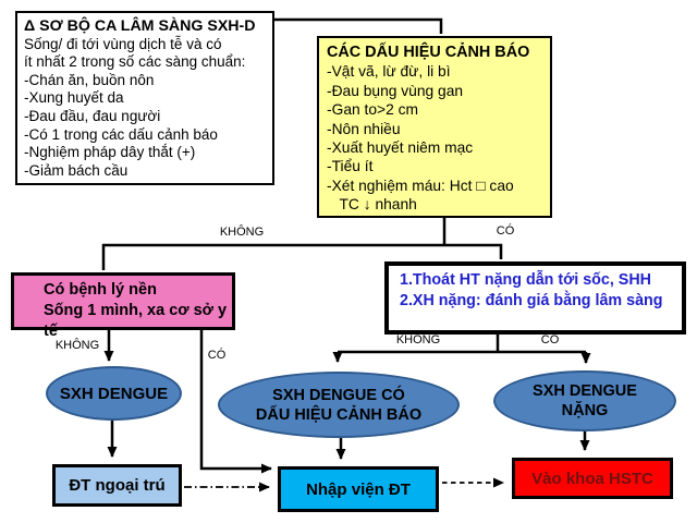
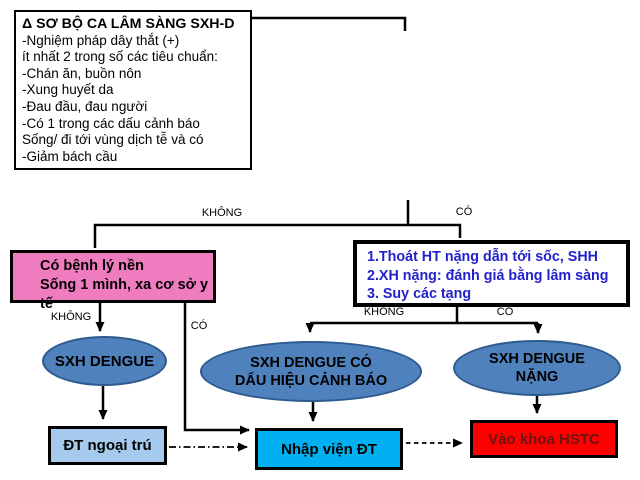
  Δ SƠ BỘ CA LÂM SÀNG SXH-D
- Sống/ đi tới vùng dịch tễ và có
+ -Nghiệm pháp dây thắt (+)
- ít nhất 2 trong số các sàng chuẩn:
+ ít nhất 2 trong số các tiêu chuẩn:
  -Chán ăn, buồn nôn
  -Xung huyết da
  -Đau đầu, đau người
  -Có 1 trong các dấu cảnh báo
- -Nghiệm pháp dây thắt (+)
+ Sống/ đi tới vùng dịch tễ và có
  -Giảm bách cầu
- CÁC DẤU HIỆU CẢNH BÁO
- -Vật vã, lừ đừ, li bì
- -Đau bụng vùng gan
- -Gan to>2 cm
- -Nôn nhiều
- -Xuất huyết niêm mạc
- -Tiểu ít
- -Xét nghiệm máu: Hct □ cao
- TC ↓ nhanh
  Có bệnh lý nền
  Sống 1 mình, xa cơ sở y tế
  1.Thoát HT nặng dẫn tới sốc, SHH
  2.XH nặng: đánh giá bằng lâm sàng
+ 3. Suy các tạng
  KHÔNG
  CÓ
  KHÔNG
  CÓ
  KHÔNG
  CÓ
  SXH DENGUE
  SXH DENGUE CÓ
  DẤU HIỆU CẢNH BÁO
  SXH DENGUE
  NẶNG
  ĐT ngoại trú
  Nhập viện ĐT
  Vào khoa HSTC
